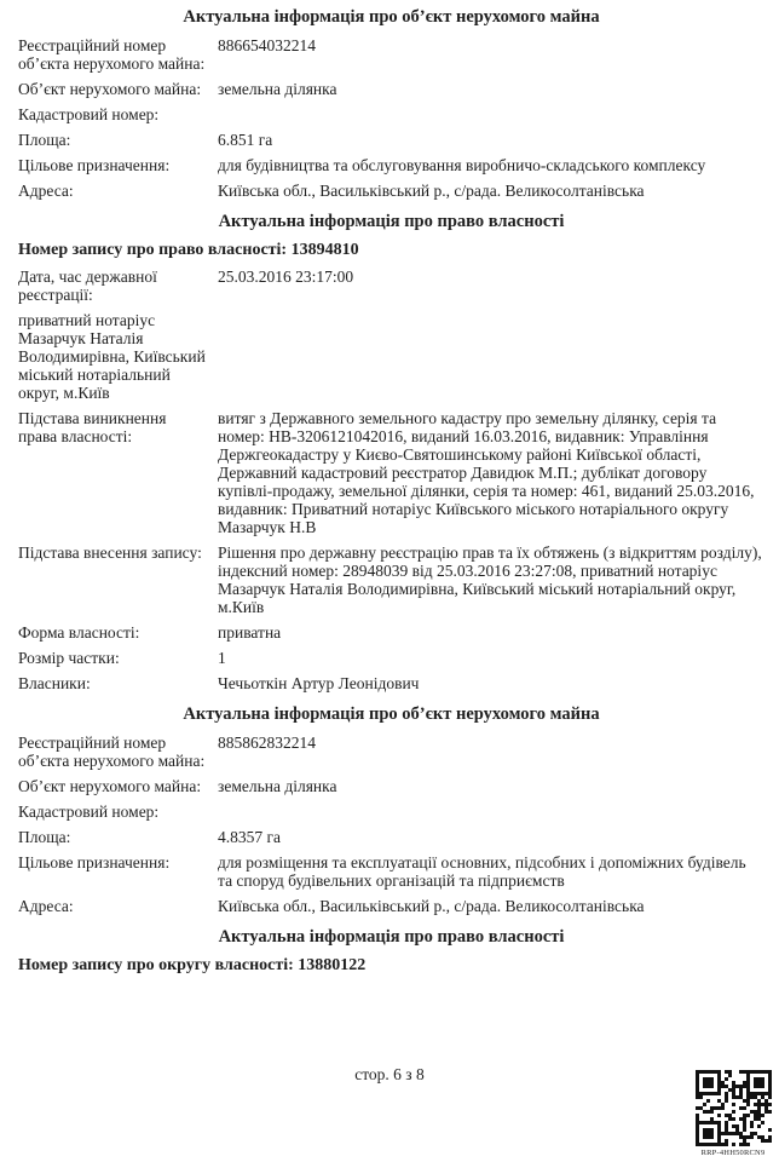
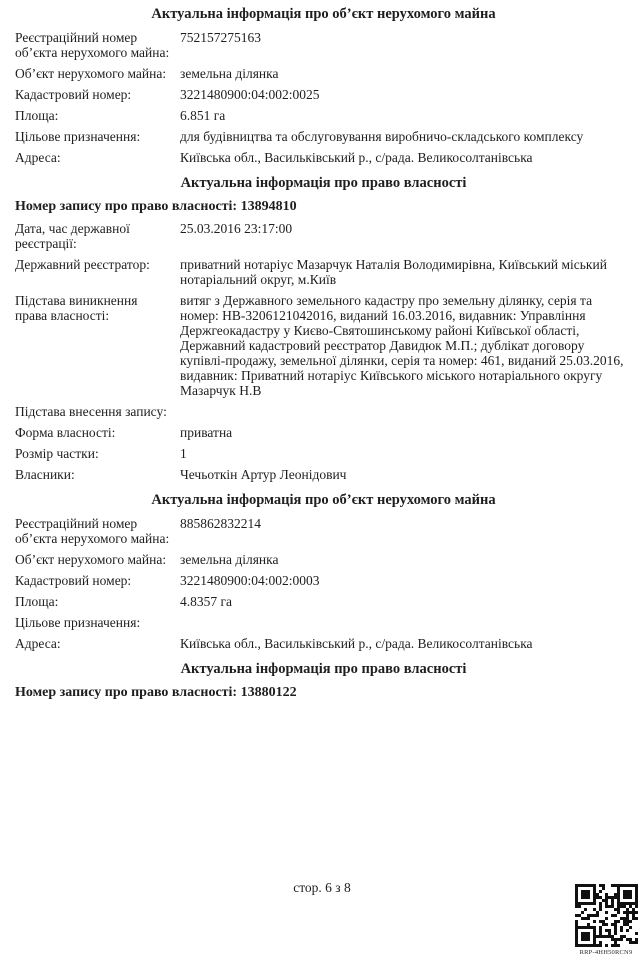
  Актуальна інформація про об’єкт нерухомого майна
  Реєстраційний номер об’єкта нерухомого майна:
- 886654032214
+ 752157275163
  Об’єкт нерухомого майна:
  земельна ділянка
  Кадастровий номер:
+ 3221480900:04:002:0025
  Площа:
  6.851 га
  Цільове призначення:
  для будівництва та обслуговування виробничо-складського комплексу
  Адреса:
  Київська обл., Васильківський р., с/рада. Великосолтанівська
  Актуальна інформація про право власності
  Номер запису про право власності: 13894810
  Дата, час державної реєстрації:
  25.03.2016 23:17:00
+ Державний реєстратор:
  приватний нотаріус Мазарчук Наталія Володимирівна, Київський міський нотаріальний округ, м.Київ
  Підстава виникнення права власності:
  витяг з Державного земельного кадастру про земельну ділянку, серія та номер: НВ-3206121042016, виданий 16.03.2016, видавник: Управління Держгеокадастру у Києво-Святошинському районі Київської області, Державний кадастровий реєстратор Давидюк М.П.; дублікат договору купівлі-продажу, земельної ділянки, серія та номер: 461, виданий 25.03.2016, видавник: Приватний нотаріус Київського міського нотаріального округу Мазарчук Н.В
  Підстава внесення запису:
- Рішення про державну реєстрацію прав та їх обтяжень (з відкриттям розділу), індексний номер: 28948039 від 25.03.2016 23:27:08, приватний нотаріус Мазарчук Наталія Володимирівна, Київський міський нотаріальний округ, м.Київ
  Форма власності:
  приватна
  Розмір частки:
  1
  Власники:
  Чечьоткін Артур Леонідович
  Актуальна інформація про об’єкт нерухомого майна
  Реєстраційний номер об’єкта нерухомого майна:
  885862832214
  Об’єкт нерухомого майна:
  земельна ділянка
  Кадастровий номер:
+ 3221480900:04:002:0003
  Площа:
  4.8357 га
  Цільове призначення:
- для розміщення та експлуатації основних, підсобних і допоміжних будівель та споруд будівельних організацій та підприємств
  Адреса:
  Київська обл., Васильківський р., с/рада. Великосолтанівська
  Актуальна інформація про право власності
- Номер запису про округу власності: 13880122
+ Номер запису про право власності: 13880122
  стор. 6 з 8
